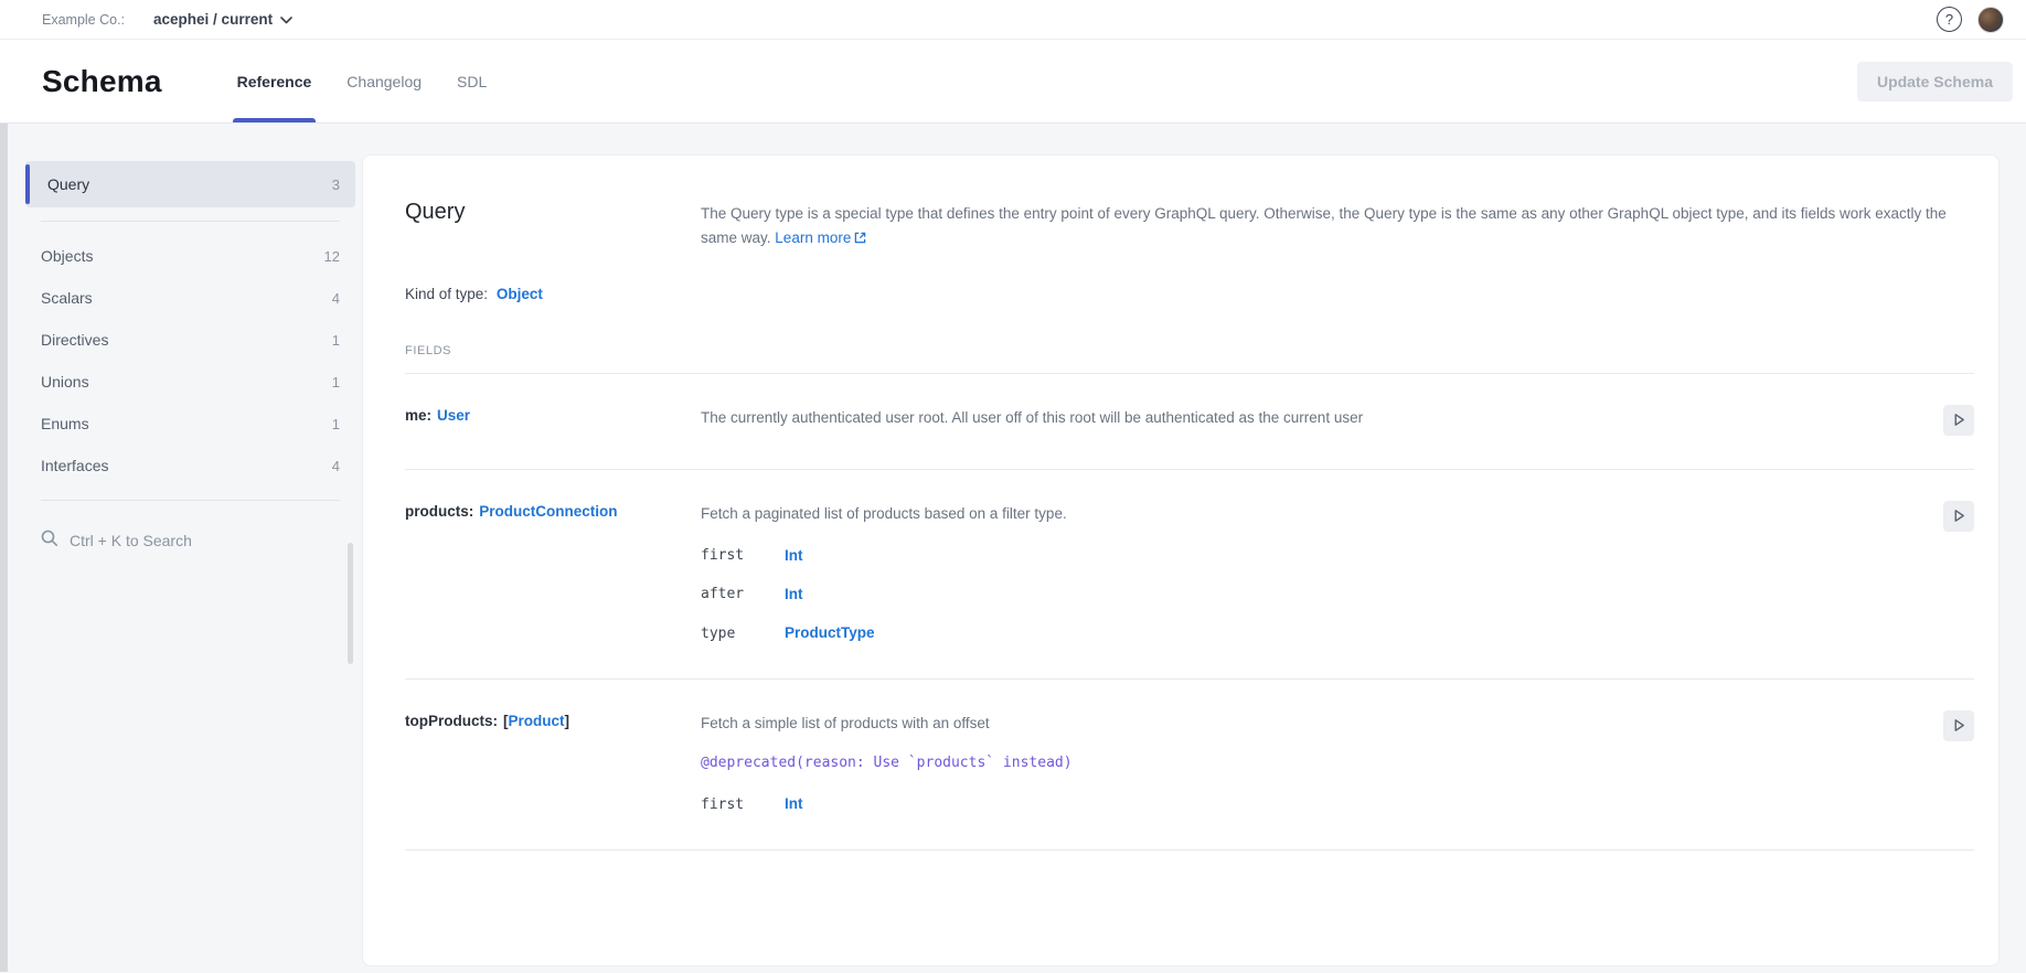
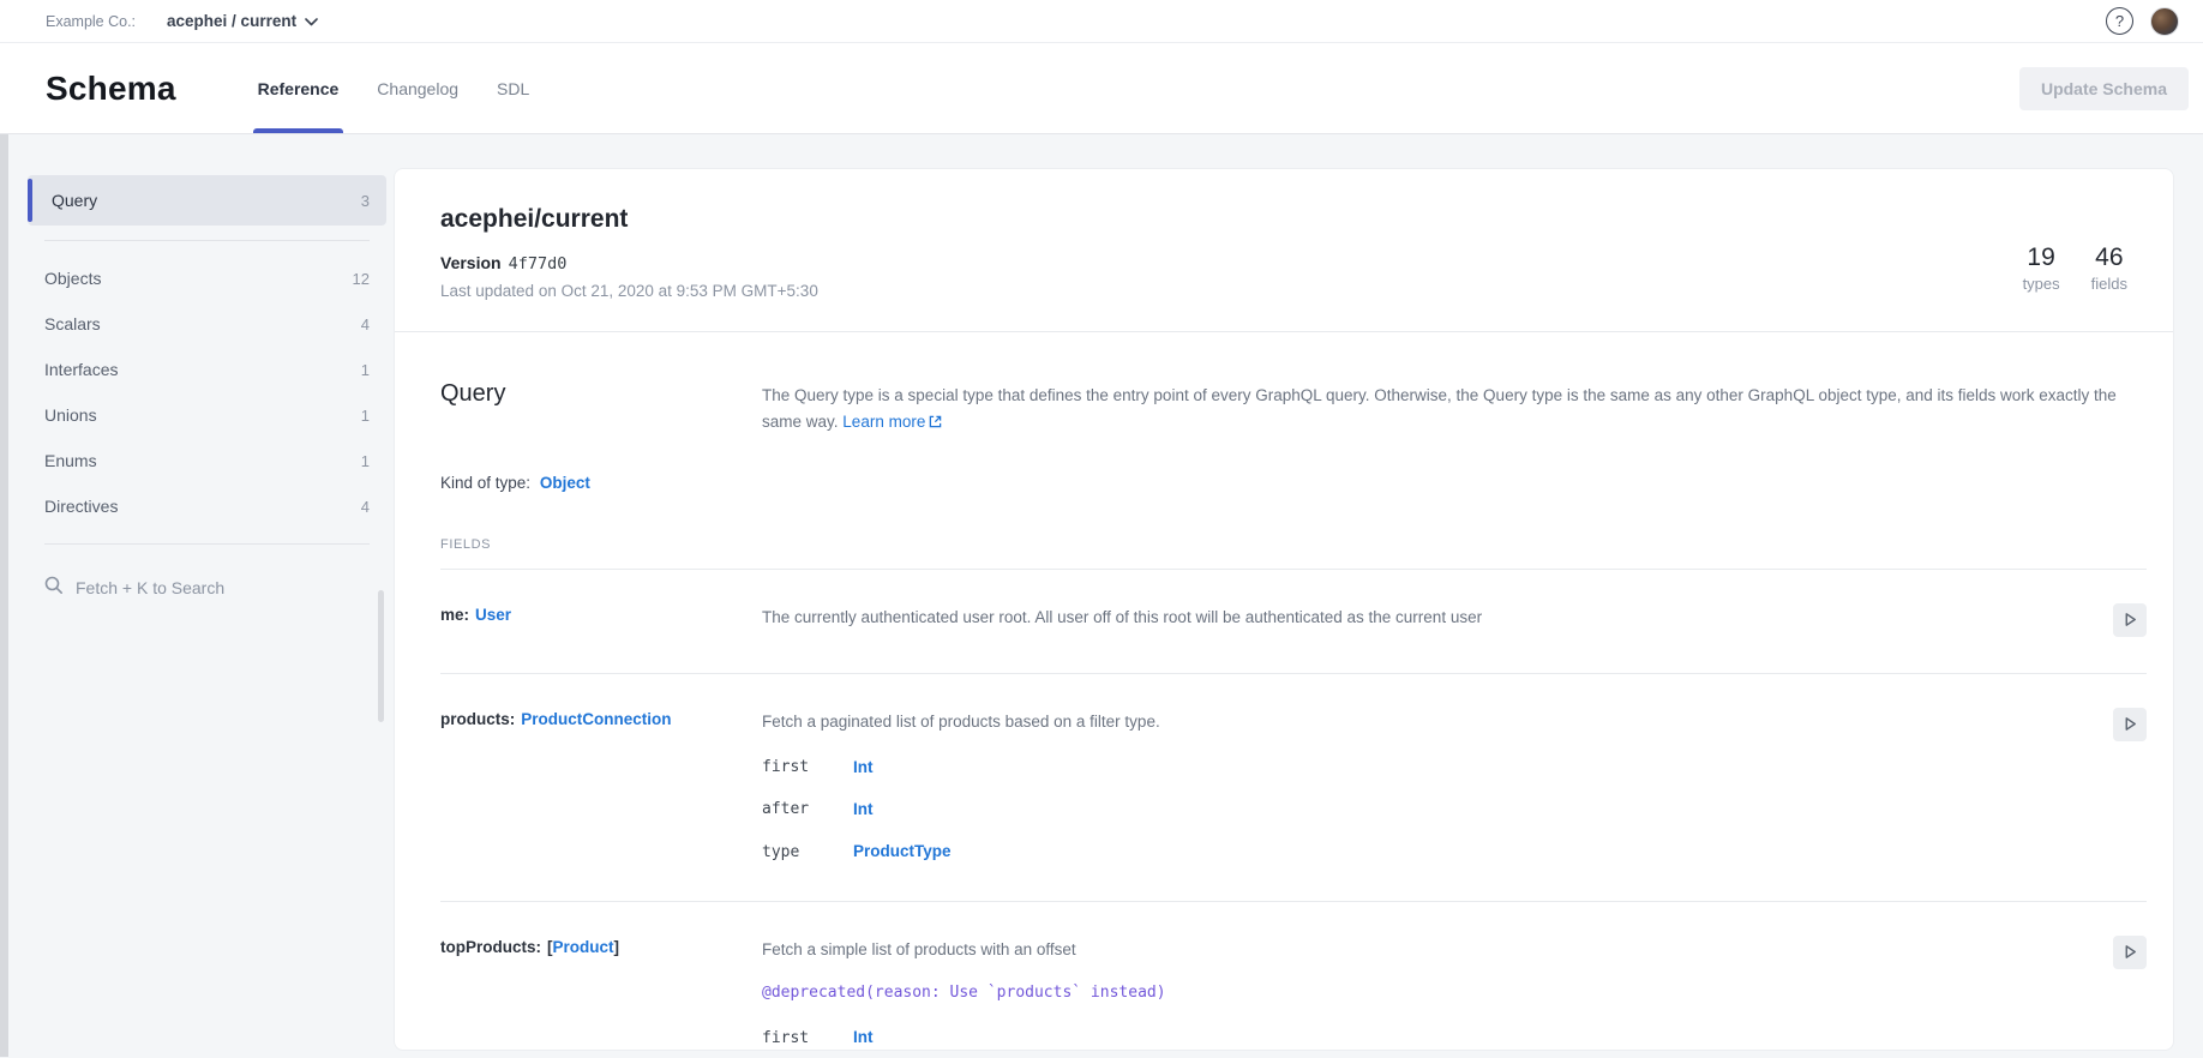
  Example Co.:
  acephei / current
  ?
  Schema
  Reference
  Changelog
  SDL
  Update Schema
  Query
  3
  Objects
  12
  Scalars
  4
- Directives
+ Interfaces
  1
  Unions
  1
  Enums
  1
- Interfaces
+ Directives
  4
- Ctrl + K to Search
+ Fetch + K to Search
+ acephei/current
+ Version 4f77d0
+ Last updated on Oct 21, 2020 at 9:53 PM GMT+5:30
+ 19
+ types
+ 46
+ fields
  Query
  The Query type is a special type that defines the entry point of every GraphQL query. Otherwise, the Query type is the same as any other GraphQL object type, and its fields work exactly the same way. Learn more
  Kind of type: Object
  FIELDS
  me: User
  The currently authenticated user root. All user off of this root will be authenticated as the current user
  products: ProductConnection
  Fetch a paginated list of products based on a filter type.
  first
  Int
  after
  Int
  type
  ProductType
  topProducts: [Product]
  Fetch a simple list of products with an offset
  @deprecated(reason: Use `products` instead)
  first
  Int
